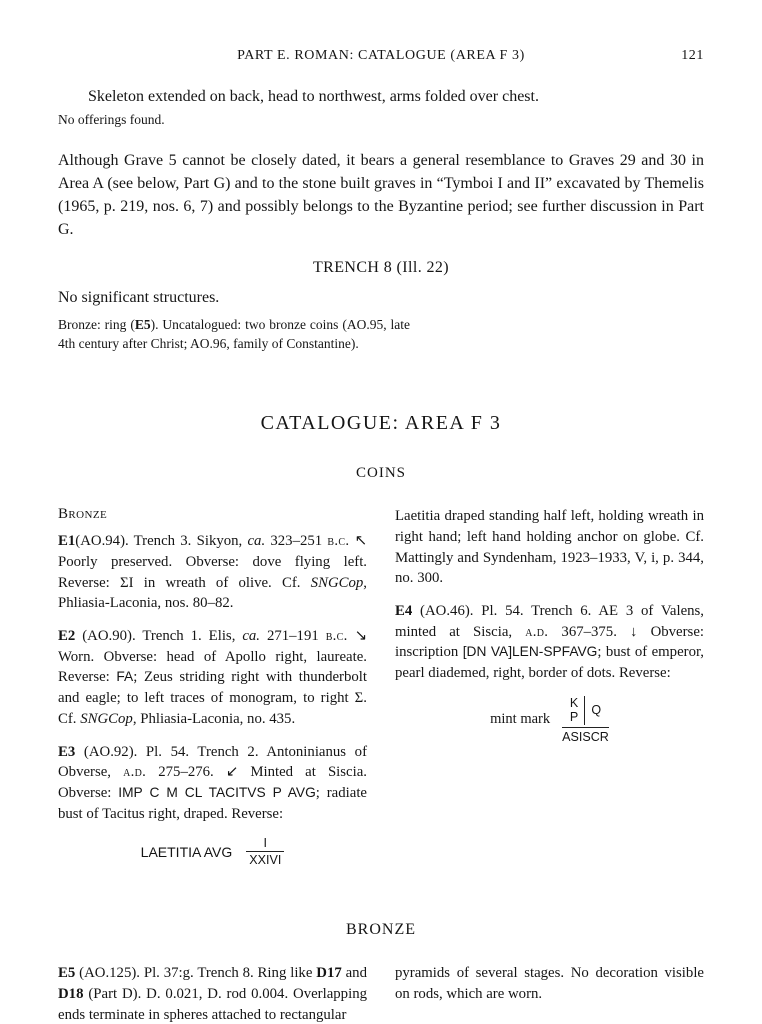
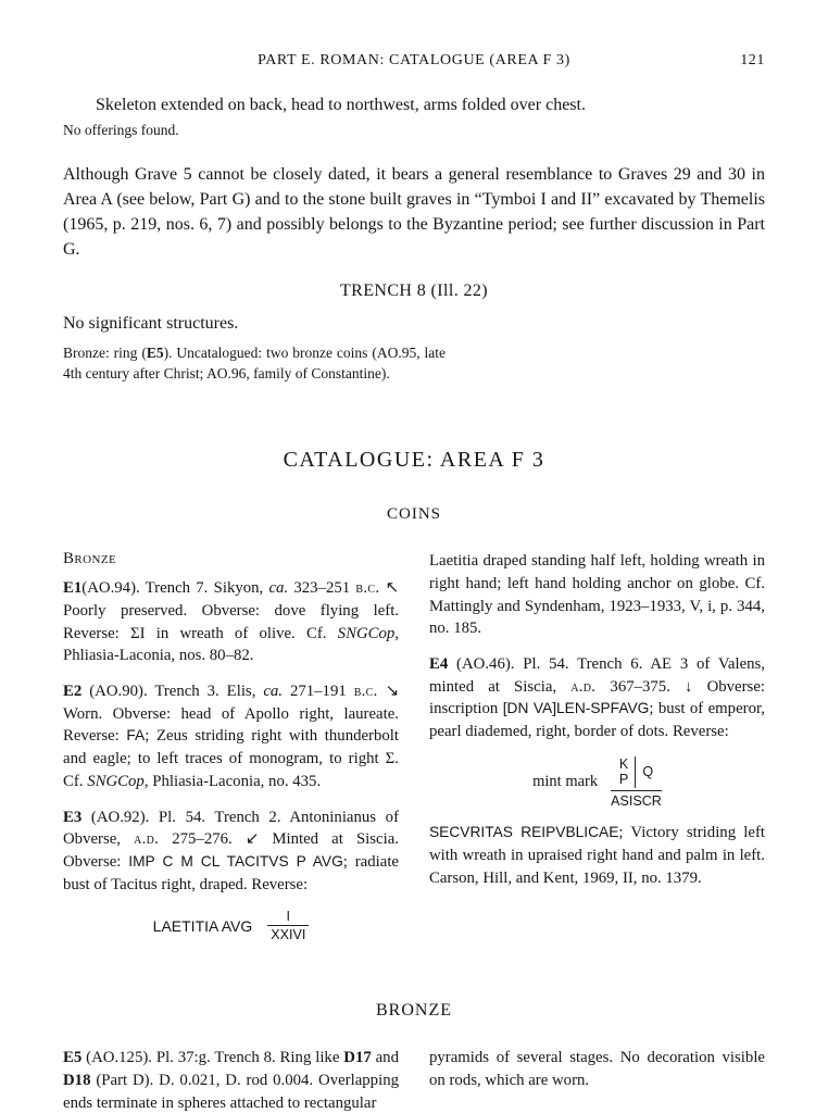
  PART E. ROMAN: CATALOGUE (AREA F 3)
  121
  Skeleton extended on back, head to northwest, arms folded over chest.
  No offerings found.
  Although Grave 5 cannot be closely dated, it bears a general resemblance to Graves 29 and 30 in Area A (see below, Part G) and to the stone built graves in “Tymboi I and II” excavated by Themelis (1965, p. 219, nos. 6, 7) and possibly belongs to the Byzantine period; see further discussion in Part G.
  TRENCH 8 (Ill. 22)
  No significant structures.
  Bronze: ring (E5). Uncatalogued: two bronze coins (AO.95, late 4th century after Christ; AO.96, family of Constantine).
  CATALOGUE: AREA F 3
  COINS
  Bronze
- E1(AO.94). Trench 3. Sikyon, ca. 323–251 b.c. ↖ Poorly preserved. Obverse: dove flying left. Reverse: ΣΙ in wreath of olive. Cf. SNGCop, Phliasia-Laconia, nos. 80–82.
+ E1(AO.94). Trench 7. Sikyon, ca. 323–251 b.c. ↖ Poorly preserved. Obverse: dove flying left. Reverse: ΣΙ in wreath of olive. Cf. SNGCop, Phliasia-Laconia, nos. 80–82.
- E2 (AO.90). Trench 1. Elis, ca. 271–191 b.c. ↘ Worn. Obverse: head of Apollo right, laureate. Reverse: FA; Zeus striding right with thunderbolt and eagle; to left traces of monogram, to right Σ. Cf. SNGCop, Phliasia-Laconia, no. 435.
+ E2 (AO.90). Trench 3. Elis, ca. 271–191 b.c. ↘ Worn. Obverse: head of Apollo right, laureate. Reverse: FA; Zeus striding right with thunderbolt and eagle; to left traces of monogram, to right Σ. Cf. SNGCop, Phliasia-Laconia, no. 435.
  E3 (AO.92). Pl. 54. Trench 2. Antoninianus of Obverse, a.d. 275–276. ↙ Minted at Siscia. Obverse: IMP C M CL TACITVS P AVG; radiate bust of Tacitus right, draped. Reverse:
  LAETITIA AVG
  I
  XXIVI
- Laetitia draped standing half left, holding wreath in right hand; left hand holding anchor on globe. Cf. Mattingly and Syndenham, 1923–1933, V, i, p. 344, no. 300.
+ Laetitia draped standing half left, holding wreath in right hand; left hand holding anchor on globe. Cf. Mattingly and Syndenham, 1923–1933, V, i, p. 344, no. 185.
  E4 (AO.46). Pl. 54. Trench 6. AE 3 of Valens, minted at Siscia, a.d. 367–375. ↓ Obverse: inscription [DN VA]LEN-SPFAVG; bust of emperor, pearl diademed, right, border of dots. Reverse:
  mint mark
  K
  P
  Q
  ASISCR
+ SECVRITAS REIPVBLICAE; Victory striding left with wreath in upraised right hand and palm in left. Carson, Hill, and Kent, 1969, II, no. 1379.
  BRONZE
  E5 (AO.125). Pl. 37:g. Trench 8. Ring like D17 and D18 (Part D). D. 0.021, D. rod 0.004. Overlapping ends terminate in spheres attached to rectangular
  pyramids of several stages. No decoration visible on rods, which are worn.
